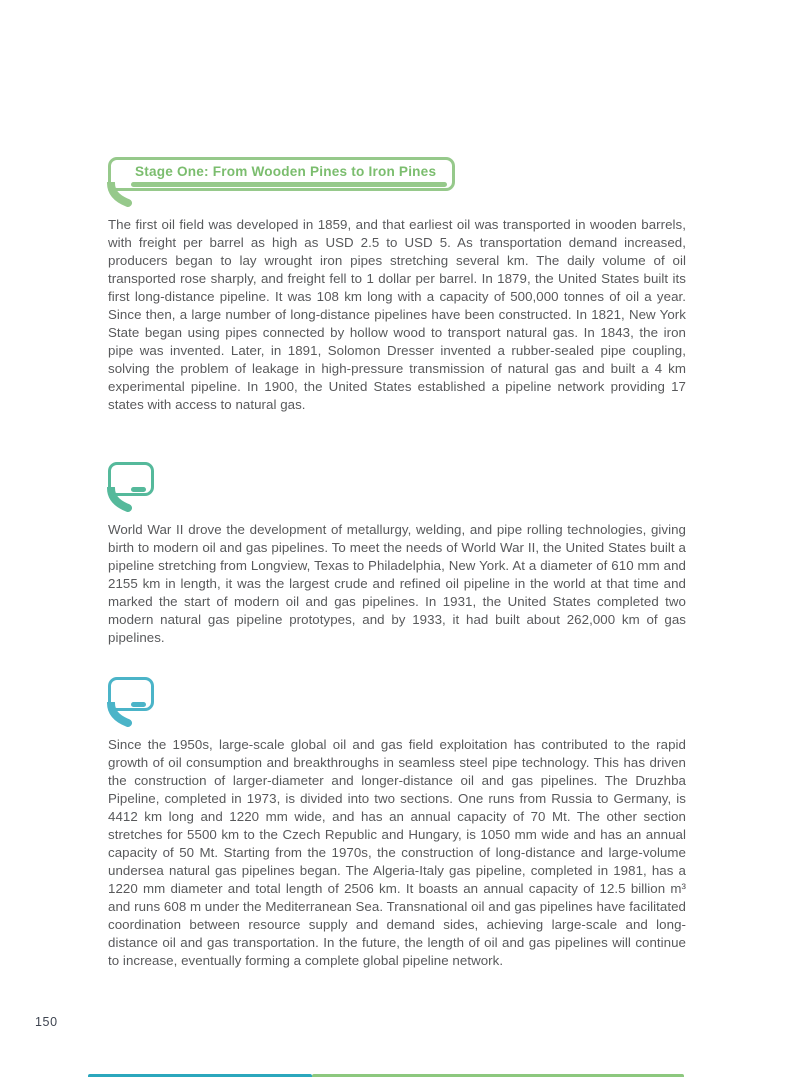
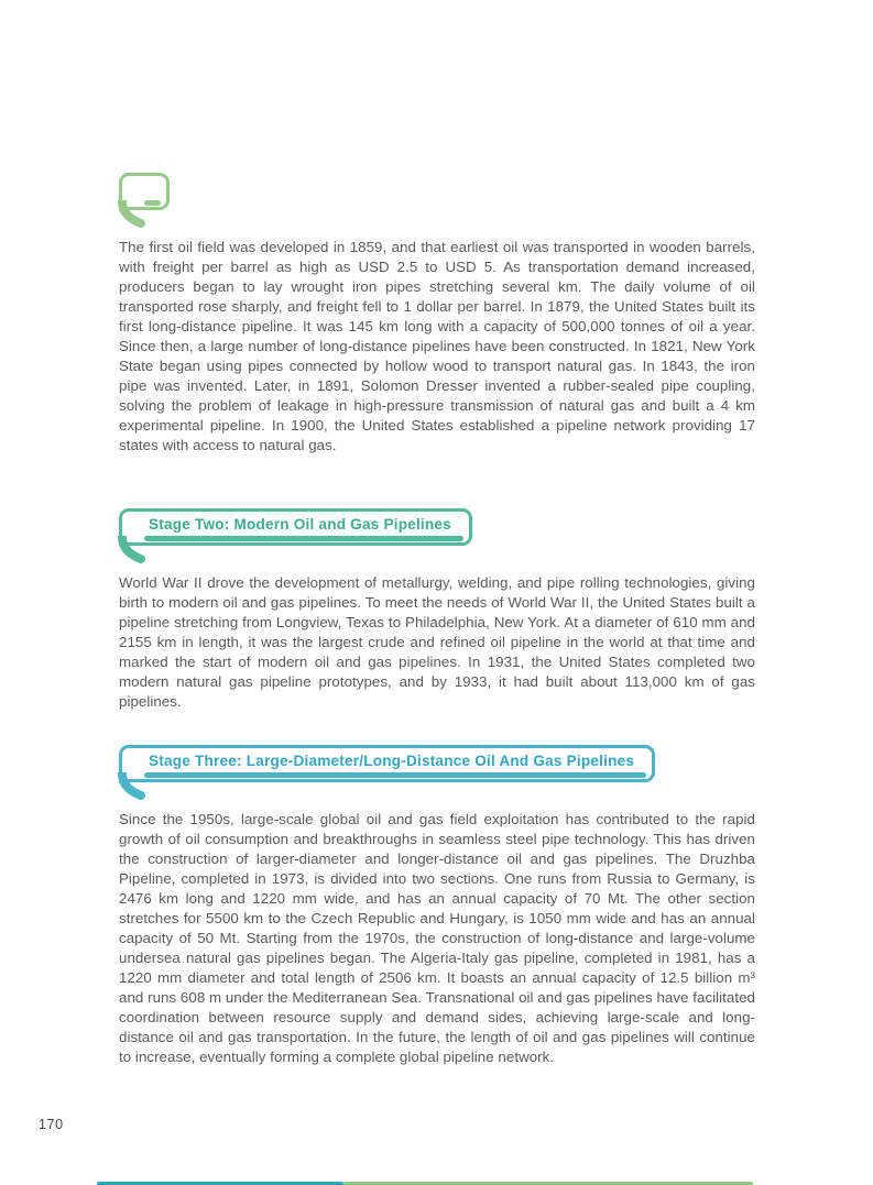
- Stage One: From Wooden Pines to Iron Pines
- The first oil field was developed in 1859, and that earliest oil was transported in wooden barrels, with freight per barrel as high as USD 2.5 to USD 5. As transportation demand increased, producers began to lay wrought iron pipes stretching several km. The daily volume of oil transported rose sharply, and freight fell to 1 dollar per barrel. In 1879, the United States built its first long-distance pipeline. It was 108 km long with a capacity of 500,000 tonnes of oil a year. Since then, a large number of long-distance pipelines have been constructed. In 1821, New York State began using pipes connected by hollow wood to transport natural gas. In 1843, the iron pipe was invented. Later, in 1891, Solomon Dresser invented a rubber-sealed pipe coupling, solving the problem of leakage in high-pressure transmission of natural gas and built a 4 km experimental pipeline. In 1900, the United States established a pipeline network providing 17 states with access to natural gas.
+ The first oil field was developed in 1859, and that earliest oil was transported in wooden barrels, with freight per barrel as high as USD 2.5 to USD 5. As transportation demand increased, producers began to lay wrought iron pipes stretching several km. The daily volume of oil transported rose sharply, and freight fell to 1 dollar per barrel. In 1879, the United States built its first long-distance pipeline. It was 145 km long with a capacity of 500,000 tonnes of oil a year. Since then, a large number of long-distance pipelines have been constructed. In 1821, New York State began using pipes connected by hollow wood to transport natural gas. In 1843, the iron pipe was invented. Later, in 1891, Solomon Dresser invented a rubber-sealed pipe coupling, solving the problem of leakage in high-pressure transmission of natural gas and built a 4 km experimental pipeline. In 1900, the United States established a pipeline network providing 17 states with access to natural gas.
+ Stage Two: Modern Oil and Gas Pipelines
- World War II drove the development of metallurgy, welding, and pipe rolling technologies, giving birth to modern oil and gas pipelines. To meet the needs of World War II, the United States built a pipeline stretching from Longview, Texas to Philadelphia, New York. At a diameter of 610 mm and 2155 km in length, it was the largest crude and refined oil pipeline in the world at that time and marked the start of modern oil and gas pipelines. In 1931, the United States completed two modern natural gas pipeline prototypes, and by 1933, it had built about 262,000 km of gas pipelines.
+ World War II drove the development of metallurgy, welding, and pipe rolling technologies, giving birth to modern oil and gas pipelines. To meet the needs of World War II, the United States built a pipeline stretching from Longview, Texas to Philadelphia, New York. At a diameter of 610 mm and 2155 km in length, it was the largest crude and refined oil pipeline in the world at that time and marked the start of modern oil and gas pipelines. In 1931, the United States completed two modern natural gas pipeline prototypes, and by 1933, it had built about 113,000 km of gas pipelines.
+ Stage Three: Large-Diameter/Long-Distance Oil And Gas Pipelines
- Since the 1950s, large-scale global oil and gas field exploitation has contributed to the rapid growth of oil consumption and breakthroughs in seamless steel pipe technology. This has driven the construction of larger-diameter and longer-distance oil and gas pipelines. The Druzhba Pipeline, completed in 1973, is divided into two sections. One runs from Russia to Germany, is 4412 km long and 1220 mm wide, and has an annual capacity of 70 Mt. The other section stretches for 5500 km to the Czech Republic and Hungary, is 1050 mm wide and has an annual capacity of 50 Mt. Starting from the 1970s, the construction of long-distance and large-volume undersea natural gas pipelines began. The Algeria-Italy gas pipeline, completed in 1981, has a 1220 mm diameter and total length of 2506 km. It boasts an annual capacity of 12.5 billion m³ and runs 608 m under the Mediterranean Sea. Transnational oil and gas pipelines have facilitated coordination between resource supply and demand sides, achieving large-scale and long-distance oil and gas transportation. In the future, the length of oil and gas pipelines will continue to increase, eventually forming a complete global pipeline network.
+ Since the 1950s, large-scale global oil and gas field exploitation has contributed to the rapid growth of oil consumption and breakthroughs in seamless steel pipe technology. This has driven the construction of larger-diameter and longer-distance oil and gas pipelines. The Druzhba Pipeline, completed in 1973, is divided into two sections. One runs from Russia to Germany, is 2476 km long and 1220 mm wide, and has an annual capacity of 70 Mt. The other section stretches for 5500 km to the Czech Republic and Hungary, is 1050 mm wide and has an annual capacity of 50 Mt. Starting from the 1970s, the construction of long-distance and large-volume undersea natural gas pipelines began. The Algeria-Italy gas pipeline, completed in 1981, has a 1220 mm diameter and total length of 2506 km. It boasts an annual capacity of 12.5 billion m³ and runs 608 m under the Mediterranean Sea. Transnational oil and gas pipelines have facilitated coordination between resource supply and demand sides, achieving large-scale and long-distance oil and gas transportation. In the future, the length of oil and gas pipelines will continue to increase, eventually forming a complete global pipeline network.
- 150
+ 170
